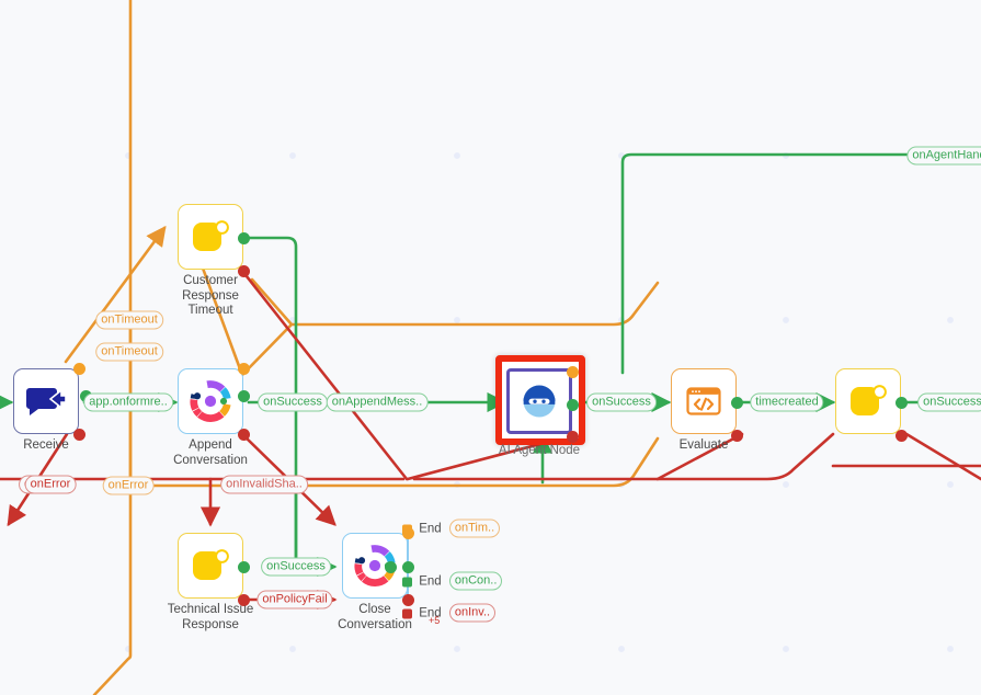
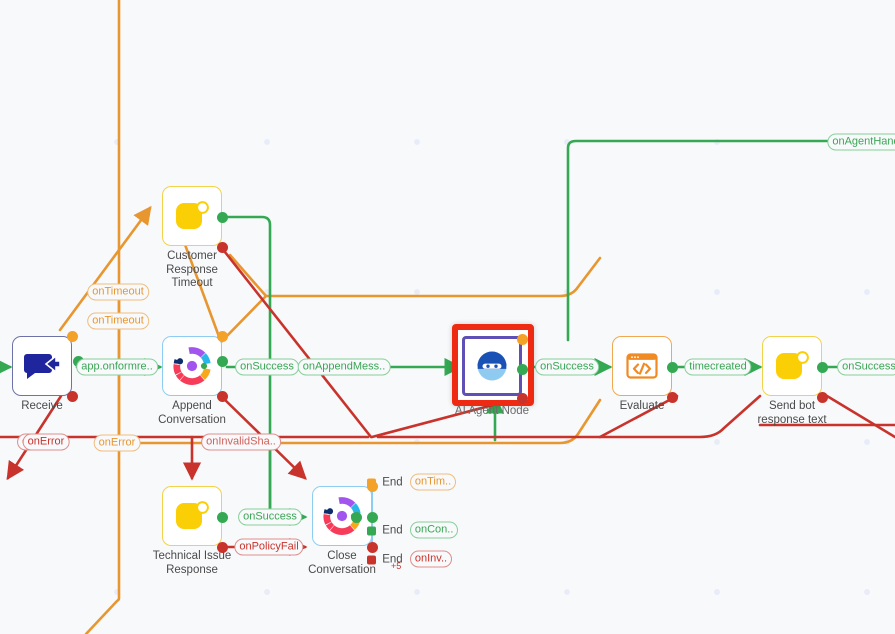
  Receive
  Customer
  Response
  Timeout
  Append
  Conversation
  Technical Issue
  Response
  Close
  Conversation
  +5
  AI Agent Node
  Evaluate
+ Send bot
+ response text
  onTimeout
  onTimeout
  app.onformre..
  onSuccess
  onAppendMess..
  onSuccess
  timecreated
  onSuccess
  onAgentHan
  onError
  onError
  onInvalidSha..
  onSuccess
  onPolicyFail
  End onTim..
  End onCon..
  End onInv..
